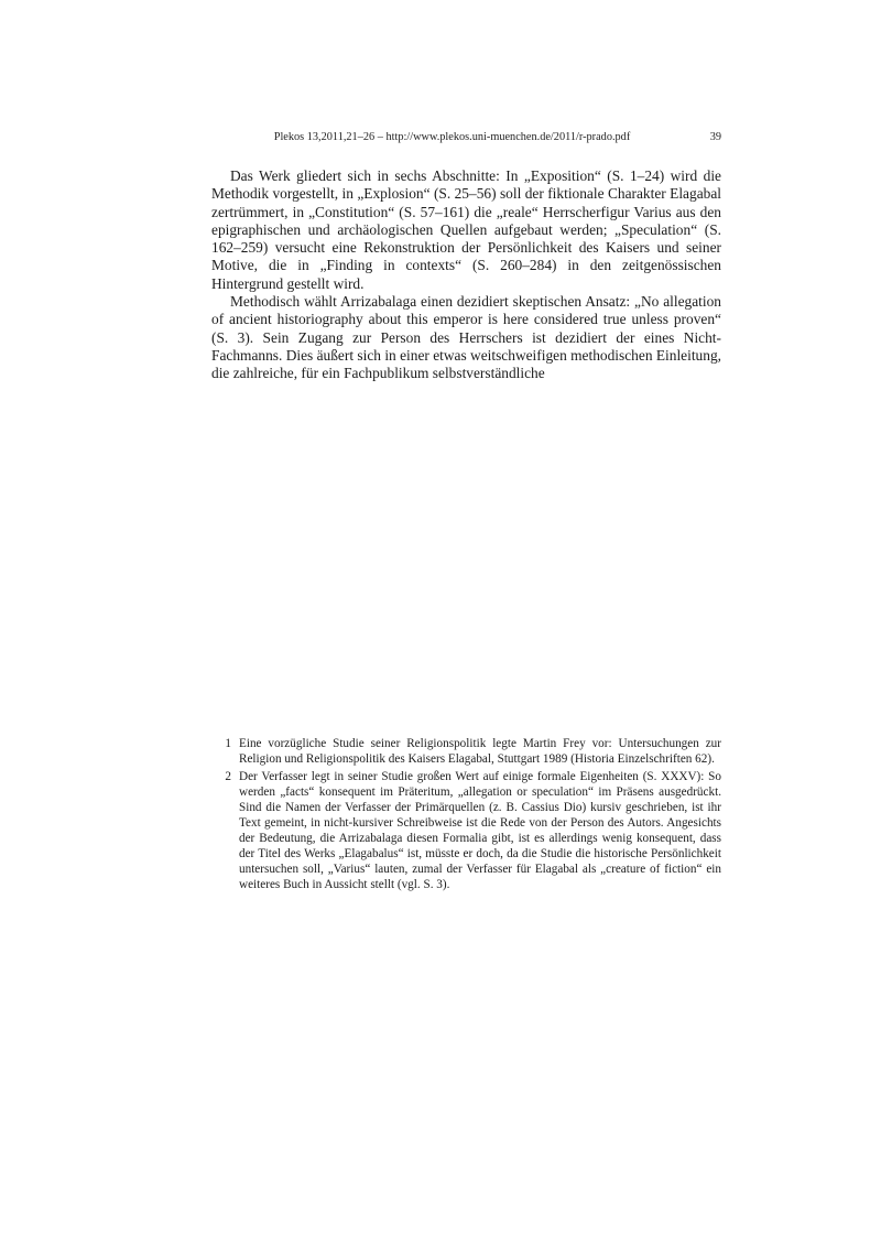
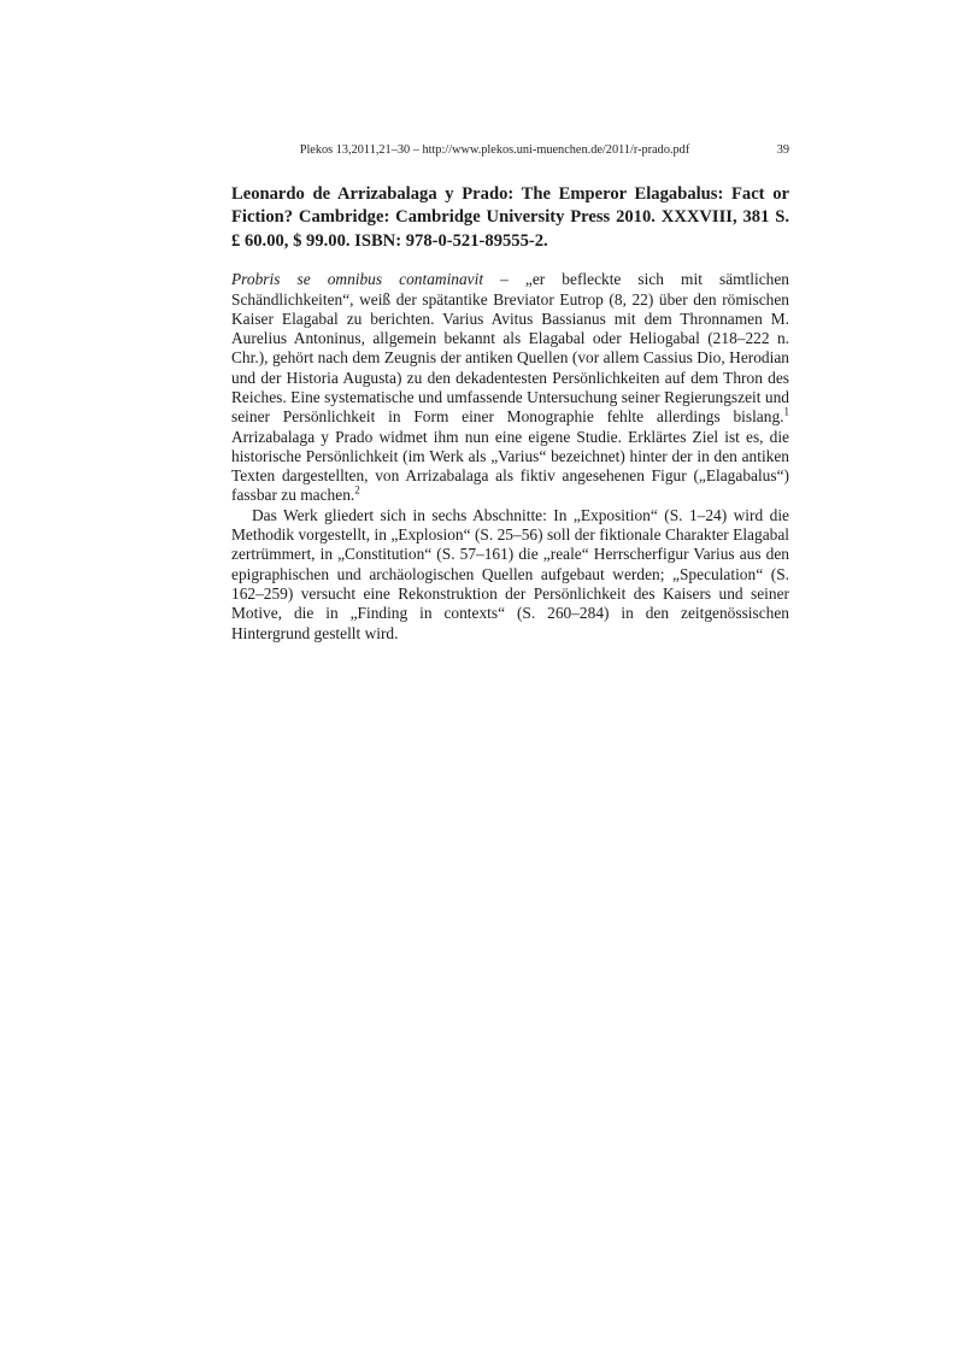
- Plekos 13,2011,21–26 – http://www.plekos.uni-muenchen.de/2011/r-prado.pdf
+ Plekos 13,2011,21–30 – http://www.plekos.uni-muenchen.de/2011/r-prado.pdf
  39
+ Leonardo de Arrizabalaga y Prado: The Emperor Elagabalus: Fact or Fiction? Cambridge: Cambridge University Press 2010. XXXVIII, 381 S. £ 60.00, $ 99.00. ISBN: 978-0-521-89555-2.
+ Probris se omnibus contaminavit – „er befleckte sich mit sämtlichen Schändlichkeiten“, weiß der spätantike Breviator Eutrop (8, 22) über den römischen Kaiser Elagabal zu berichten. Varius Avitus Bassianus mit dem Thronnamen M. Aurelius Antoninus, allgemein bekannt als Elagabal oder Heliogabal (218–222 n. Chr.), gehört nach dem Zeugnis der antiken Quellen (vor allem Cassius Dio, Herodian und der Historia Augusta) zu den dekadentesten Persönlichkeiten auf dem Thron des Reiches. Eine systematische und umfassende Untersuchung seiner Regierungszeit und seiner Persönlichkeit in Form einer Monographie fehlte allerdings bislang.1 Arrizabalaga y Prado widmet ihm nun eine eigene Studie. Erklärtes Ziel ist es, die historische Persönlichkeit (im Werk als „Varius“ bezeichnet) hinter der in den antiken Texten dargestellten, von Arrizabalaga als fiktiv angesehenen Figur („Elagabalus“) fassbar zu machen.2
  Das Werk gliedert sich in sechs Abschnitte: In „Exposition“ (S. 1–24) wird die Methodik vorgestellt, in „Explosion“ (S. 25–56) soll der fiktionale Charakter Elagabal zertrümmert, in „Constitution“ (S. 57–161) die „reale“ Herrscherfigur Varius aus den epigraphischen und archäologischen Quellen aufgebaut werden; „Speculation“ (S. 162–259) versucht eine Rekonstruktion der Persönlichkeit des Kaisers und seiner Motive, die in „Finding in contexts“ (S. 260–284) in den zeitgenössischen Hintergrund gestellt wird.
- Methodisch wählt Arrizabalaga einen dezidiert skeptischen Ansatz: „No allegation of ancient historiography about this emperor is here considered true unless proven“ (S. 3). Sein Zugang zur Person des Herrschers ist dezidiert der eines Nicht-Fachmanns. Dies äußert sich in einer etwas weitschweifigen methodischen Einleitung, die zahlreiche, für ein Fachpublikum selbstverständliche
- 1
- Eine vorzügliche Studie seiner Religionspolitik legte Martin Frey vor: Untersuchungen zur Religion und Religionspolitik des Kaisers Elagabal, Stuttgart 1989 (Historia Einzelschriften 62).
- 2
- Der Verfasser legt in seiner Studie großen Wert auf einige formale Eigenheiten (S. XXXV): So werden „facts“ konsequent im Präteritum, „allegation or speculation“ im Präsens ausgedrückt. Sind die Namen der Verfasser der Primärquellen (z. B. Cassius Dio) kursiv geschrieben, ist ihr Text gemeint, in nicht-kursiver Schreibweise ist die Rede von der Person des Autors. Angesichts der Bedeutung, die Arrizabalaga diesen Formalia gibt, ist es allerdings wenig konsequent, dass der Titel des Werks „Elagabalus“ ist, müsste er doch, da die Studie die historische Persönlichkeit untersuchen soll, „Varius“ lauten, zumal der Verfasser für Elagabal als „creature of fiction“ ein weiteres Buch in Aussicht stellt (vgl. S. 3).
